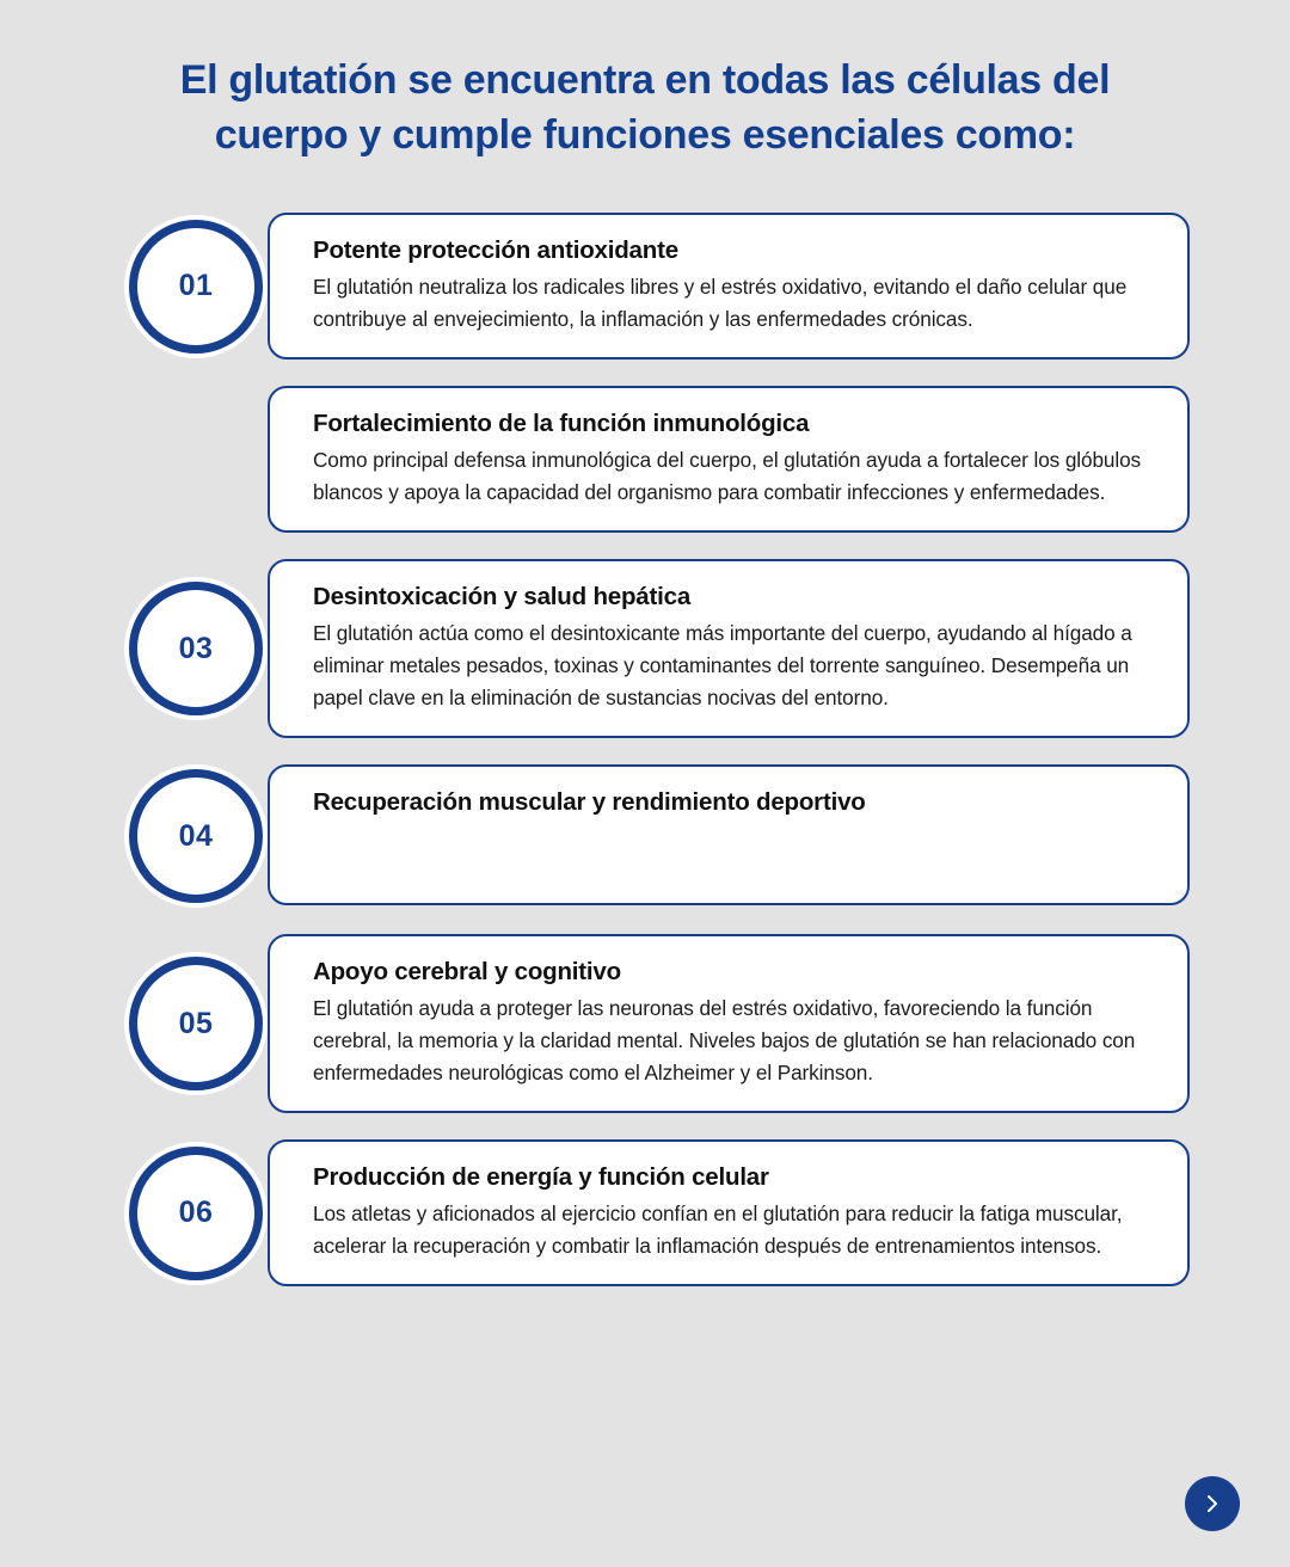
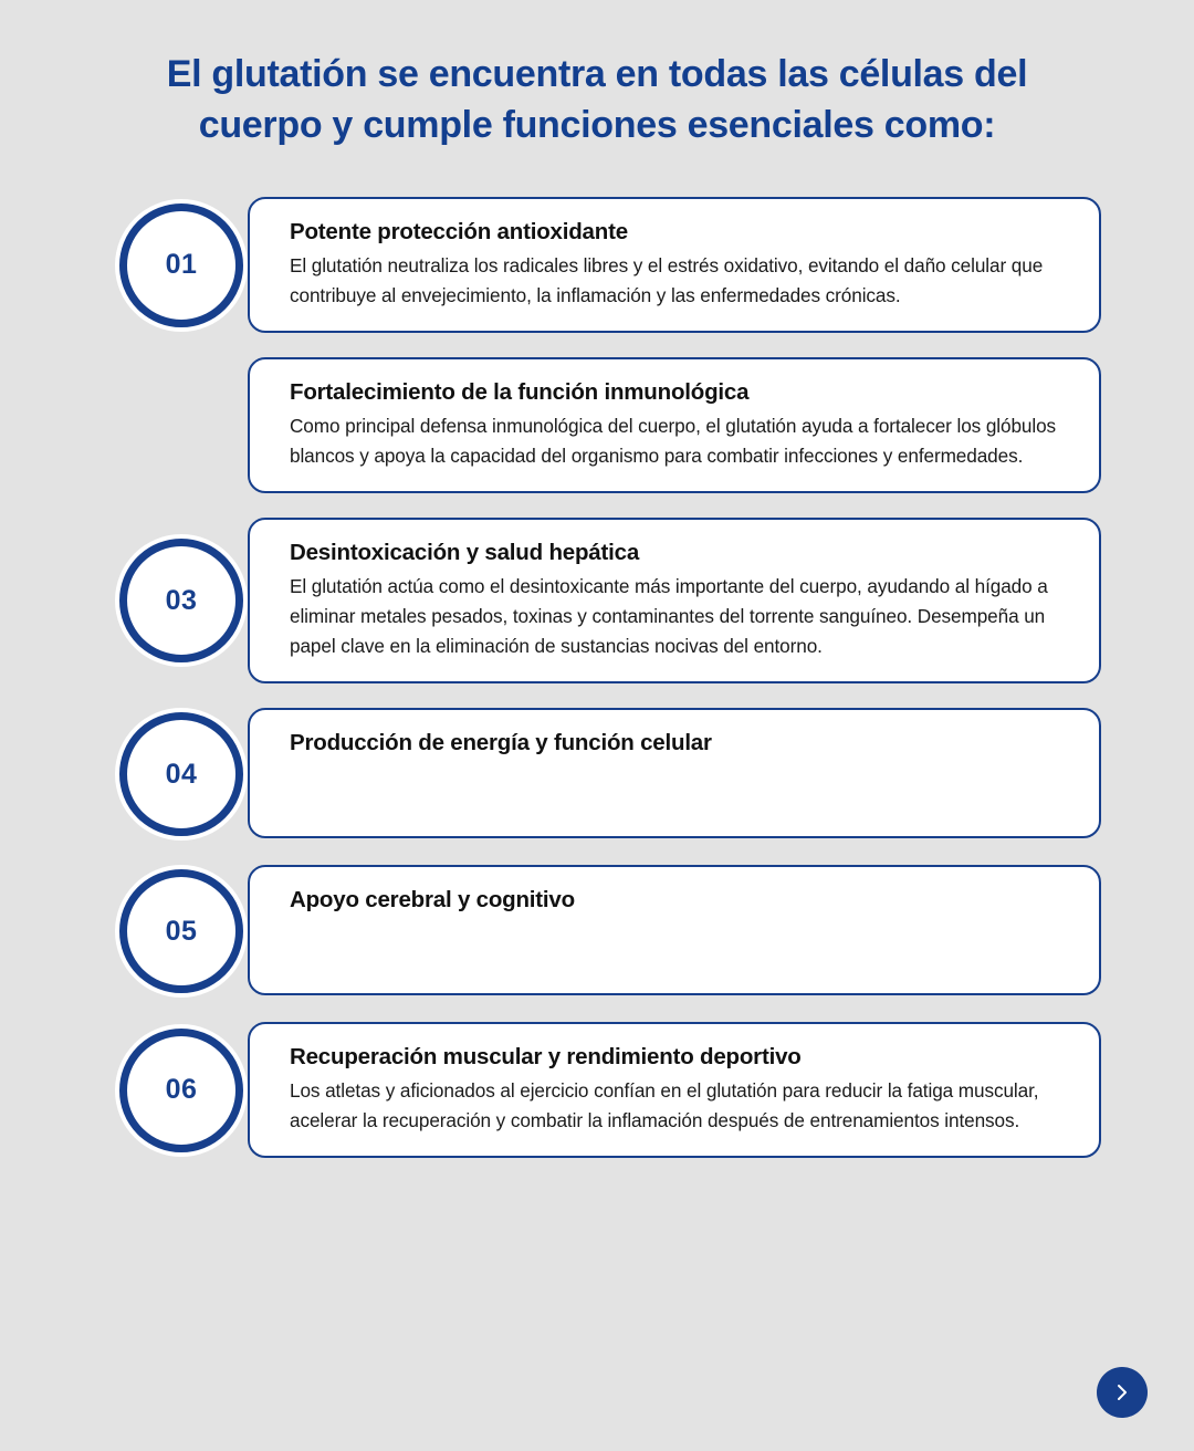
  El glutatión se encuentra en todas las células del
  cuerpo y cumple funciones esenciales como:
  01
  Potente protección antioxidante
  El glutatión neutraliza los radicales libres y el estrés oxidativo, evitando el daño celular que contribuye al envejecimiento, la inflamación y las enfermedades crónicas.
  Fortalecimiento de la función inmunológica
  Como principal defensa inmunológica del cuerpo, el glutatión ayuda a fortalecer los glóbulos blancos y apoya la capacidad del organismo para combatir infecciones y enfermedades.
  03
  Desintoxicación y salud hepática
  El glutatión actúa como el desintoxicante más importante del cuerpo, ayudando al hígado a eliminar metales pesados, toxinas y contaminantes del torrente sanguíneo. Desempeña un papel clave en la eliminación de sustancias nocivas del entorno.
  04
- Recuperación muscular y rendimiento deportivo
+ Producción de energía y función celular
  05
  Apoyo cerebral y cognitivo
- El glutatión ayuda a proteger las neuronas del estrés oxidativo, favoreciendo la función cerebral, la memoria y la claridad mental. Niveles bajos de glutatión se han relacionado con enfermedades neurológicas como el Alzheimer y el Parkinson.
  06
- Producción de energía y función celular
+ Recuperación muscular y rendimiento deportivo
  Los atletas y aficionados al ejercicio confían en el glutatión para reducir la fatiga muscular, acelerar la recuperación y combatir la inflamación después de entrenamientos intensos.
